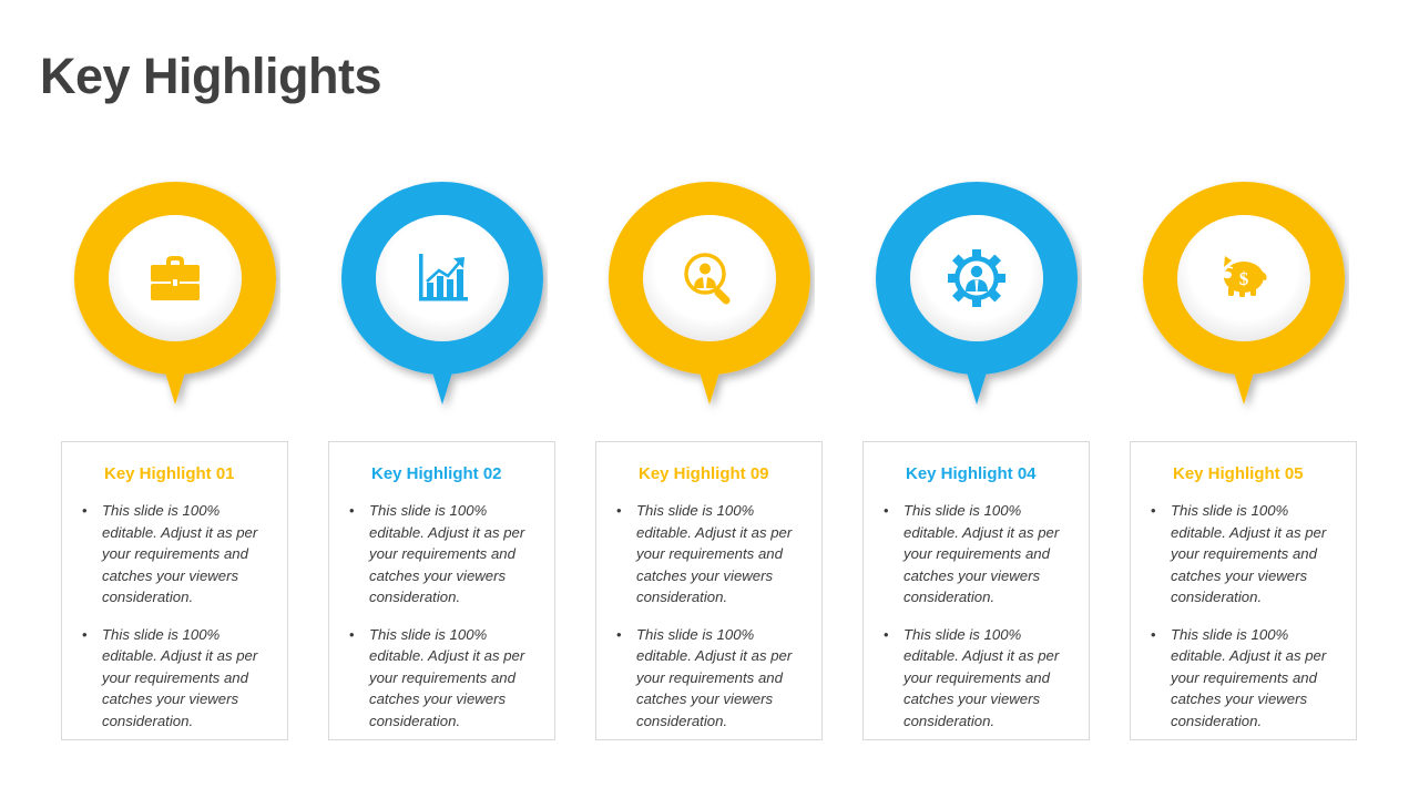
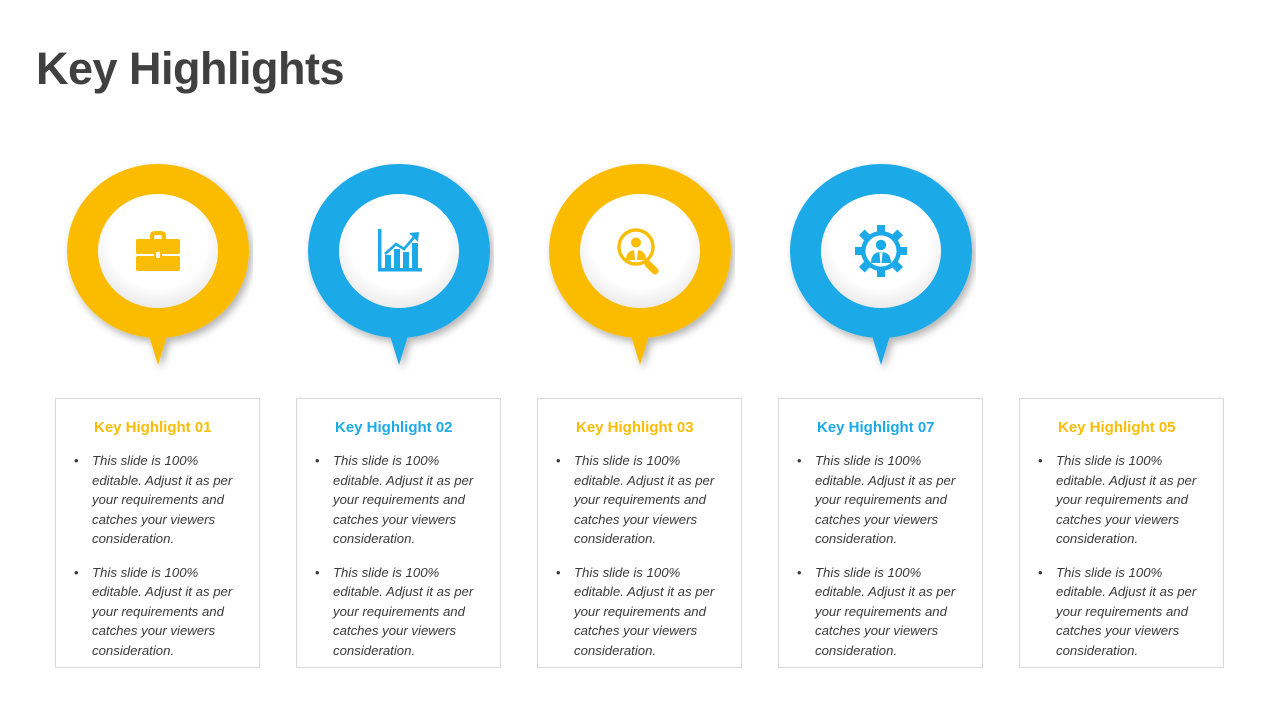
  Key Highlights
- $
  Key Highlight 01
  •
  This slide is 100% editable. Adjust it as per your requirements and catches your viewers consideration.
  •
  This slide is 100% editable. Adjust it as per your requirements and catches your viewers consideration.
  Key Highlight 02
  •
  This slide is 100% editable. Adjust it as per your requirements and catches your viewers consideration.
  •
  This slide is 100% editable. Adjust it as per your requirements and catches your viewers consideration.
- Key Highlight 09
+ Key Highlight 03
  •
  This slide is 100% editable. Adjust it as per your requirements and catches your viewers consideration.
  •
  This slide is 100% editable. Adjust it as per your requirements and catches your viewers consideration.
- Key Highlight 04
+ Key Highlight 07
  •
  This slide is 100% editable. Adjust it as per your requirements and catches your viewers consideration.
  •
  This slide is 100% editable. Adjust it as per your requirements and catches your viewers consideration.
  Key Highlight 05
  •
  This slide is 100% editable. Adjust it as per your requirements and catches your viewers consideration.
  •
  This slide is 100% editable. Adjust it as per your requirements and catches your viewers consideration.
